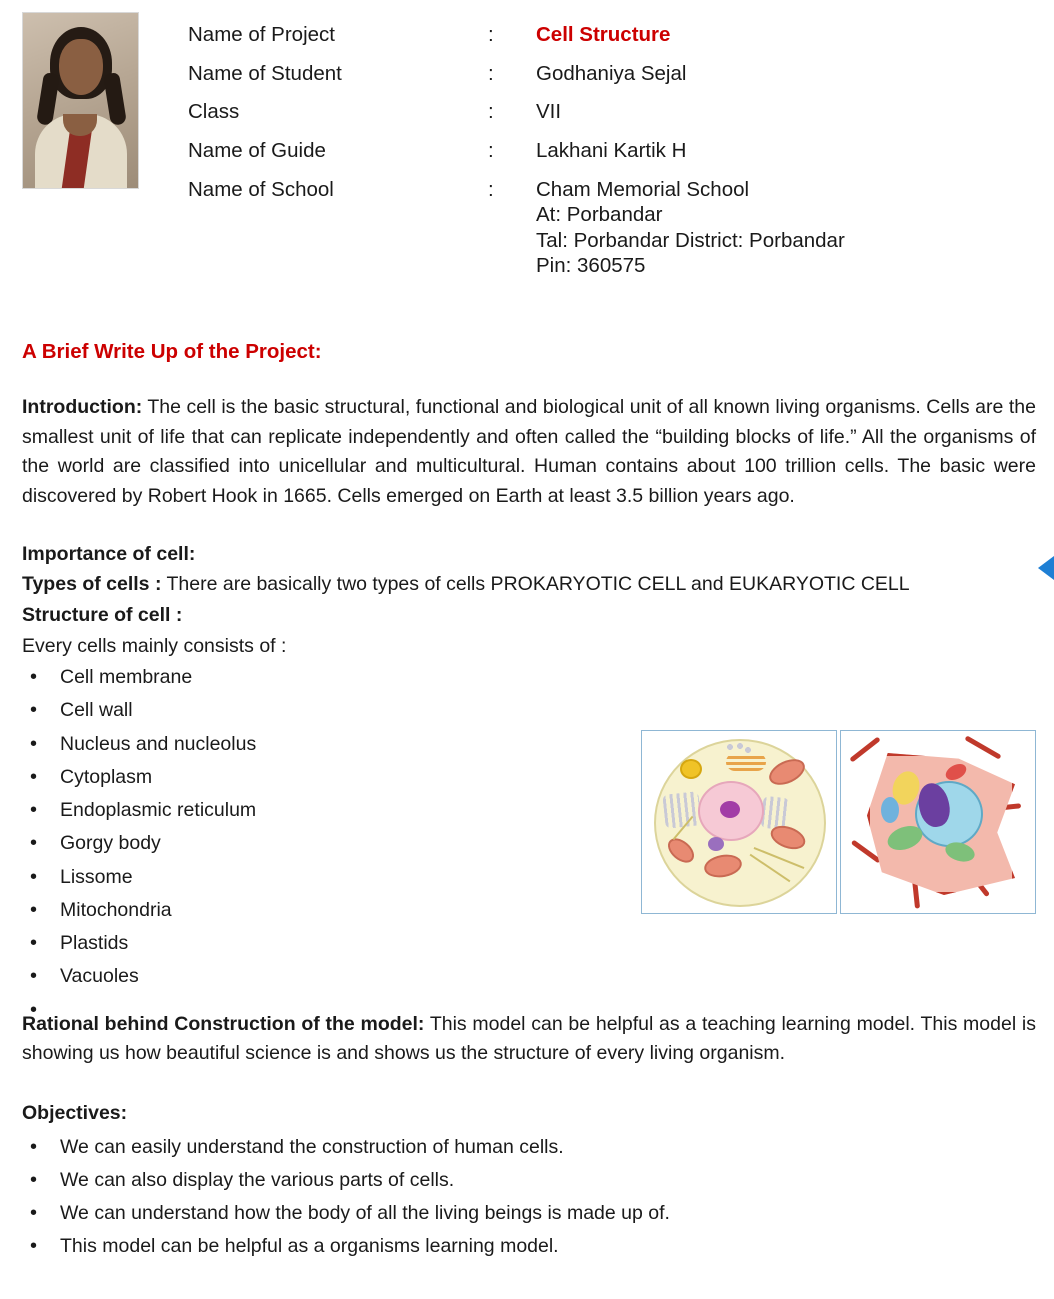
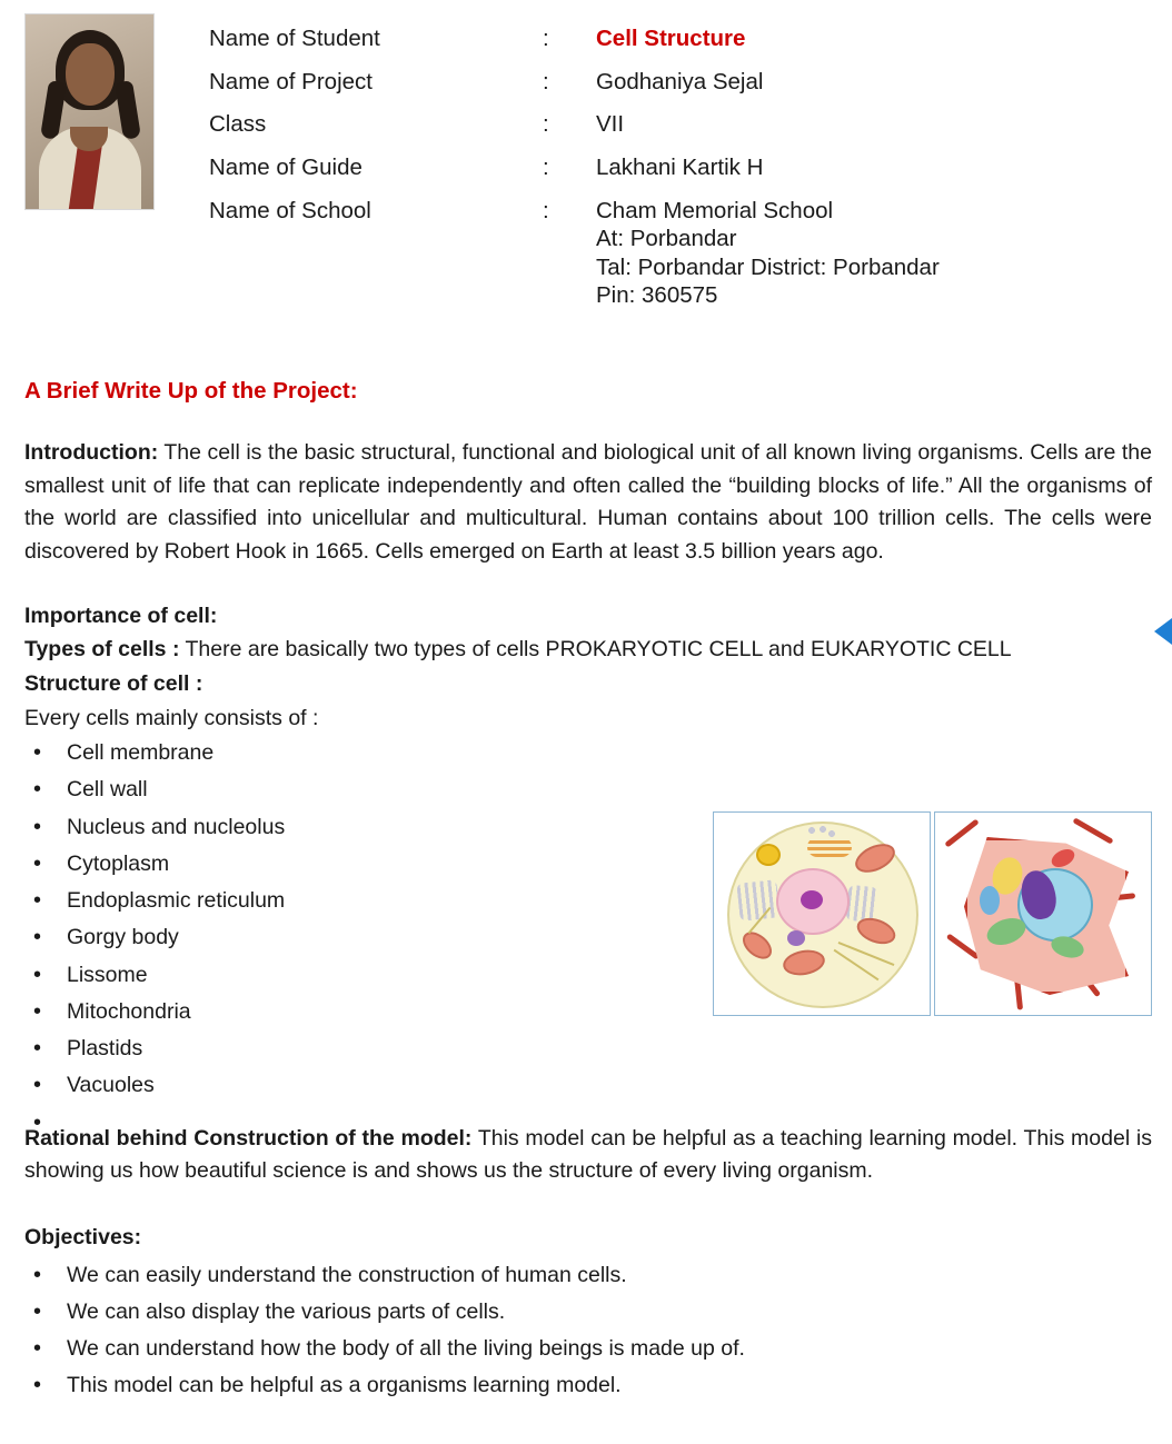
- Name of Project
+ Name of Student
  :
  Cell Structure
- Name of Student
+ Name of Project
  :
  Godhaniya Sejal
  Class
  :
  VII
  Name of Guide
  :
  Lakhani Kartik H
  Name of School
  :
  Cham Memorial School
  At: Porbandar
  Tal: Porbandar District: Porbandar
  Pin: 360575
  A Brief Write Up of the Project:
- Introduction: The cell is the basic structural, functional and biological unit of all known living organisms. Cells are the smallest unit of life that can replicate independently and often called the “building blocks of life.” All the organisms of the world are classified into unicellular and multicultural. Human contains about 100 trillion cells. The basic were discovered by Robert Hook in 1665. Cells emerged on Earth at least 3.5 billion years ago.
+ Introduction: The cell is the basic structural, functional and biological unit of all known living organisms. Cells are the smallest unit of life that can replicate independently and often called the “building blocks of life.” All the organisms of the world are classified into unicellular and multicultural. Human contains about 100 trillion cells. The cells were discovered by Robert Hook in 1665. Cells emerged on Earth at least 3.5 billion years ago.
  Importance of cell:
  Types of cells : There are basically two types of cells PROKARYOTIC CELL and EUKARYOTIC CELL
  Structure of cell :
  Every cells mainly consists of :
  Cell membrane
  Cell wall
  Nucleus and nucleolus
  Cytoplasm
  Endoplasmic reticulum
  Gorgy body
  Lissome
  Mitochondria
  Plastids
  Vacuoles
  Rational behind Construction of the model: This model can be helpful as a teaching learning model. This model is showing us how beautiful science is and shows us the structure of every living organism.
  Objectives:
  We can easily understand the construction of human cells.
  We can also display the various parts of cells.
  We can understand how the body of all the living beings is made up of.
  This model can be helpful as a organisms learning model.
